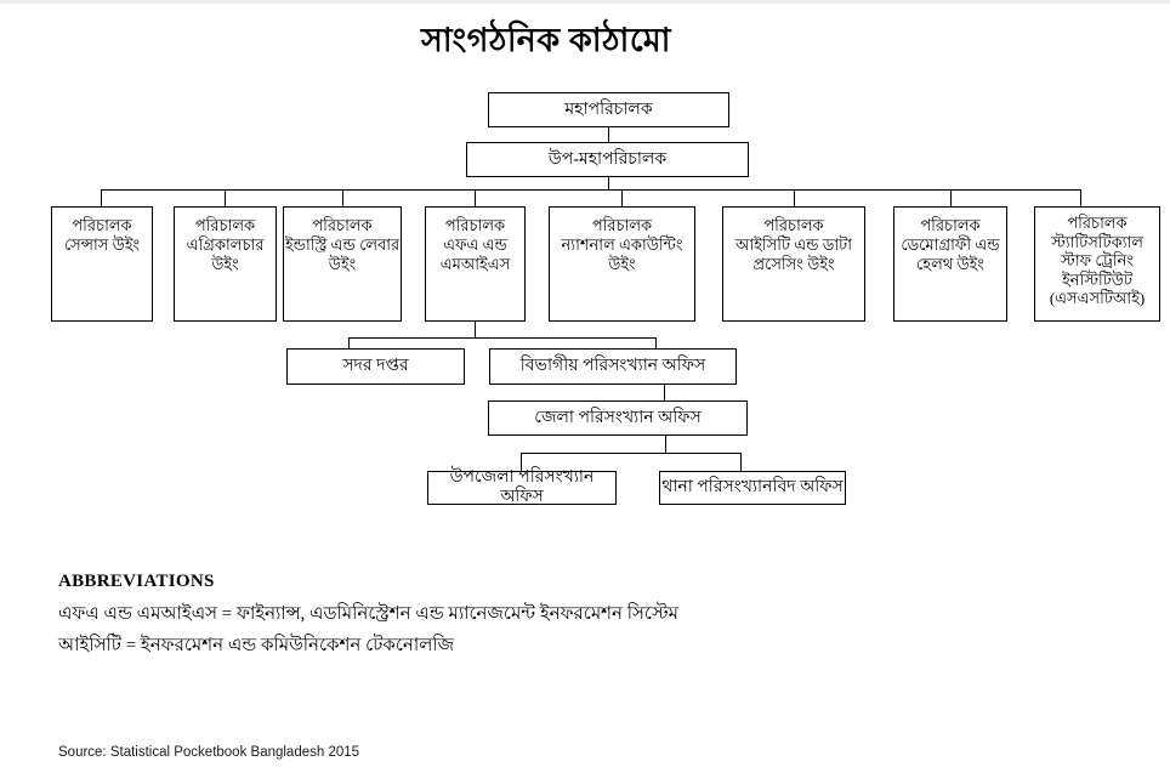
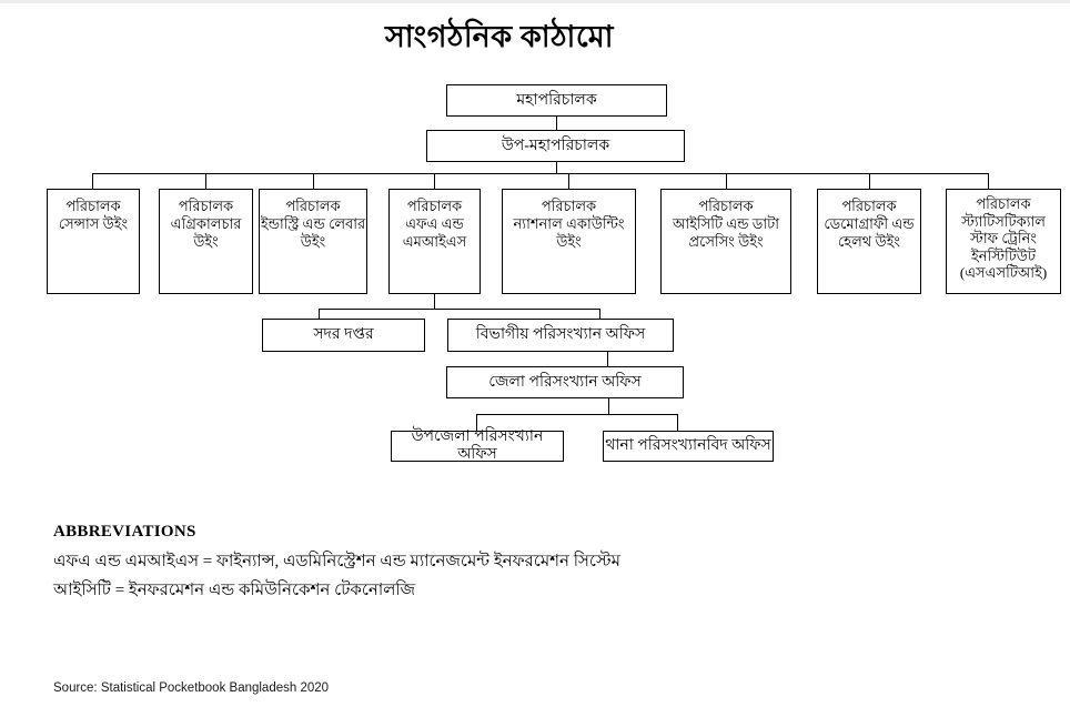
  সাংগঠনিক কাঠামো
  মহাপরিচালক
  উপ-মহাপরিচালক
  পরিচালক
  সেন্সাস উইং
  পরিচালক
  এগ্রিকালচার
  উইং
  পরিচালক
  ইন্ডাস্ট্রি এন্ড লেবার
  উইং
  পরিচালক
  এফএ এন্ড
  এমআইএস
  পরিচালক
  ন্যাশনাল একাউন্টিং
  উইং
  পরিচালক
  আইসিটি এন্ড ডাটা
  প্রসেসিং উইং
  পরিচালক
  ডেমোগ্রাফী এন্ড
  হেলথ উইং
  পরিচালক
  স্ট্যাটিসটিক্যাল
  স্টাফ ট্রেনিং
  ইনস্টিটিউট
  (এসএসটিআই)
  সদর দপ্তর
  বিভাগীয় পরিসংখ্যান অফিস
  জেলা পরিসংখ্যান অফিস
  উপজেলা পরিসংখ্যান অফিস
  থানা পরিসংখ্যানবিদ অফিস
  ABBREVIATIONS
  এফএ এন্ড এমআইএস = ফাইন্যান্স, এডমিনিস্ট্রেশন এন্ড ম্যানেজমেন্ট ইনফরমেশন সিস্টেম
  আইসিটি = ইনফরমেশন এন্ড কমিউনিকেশন টেকনোলজি
- Source: Statistical Pocketbook Bangladesh 2015
+ Source: Statistical Pocketbook Bangladesh 2020
